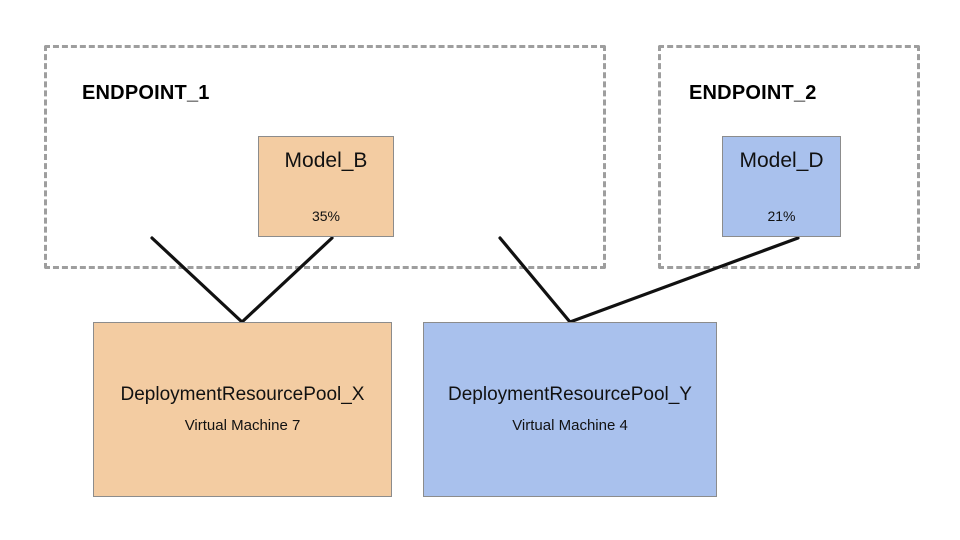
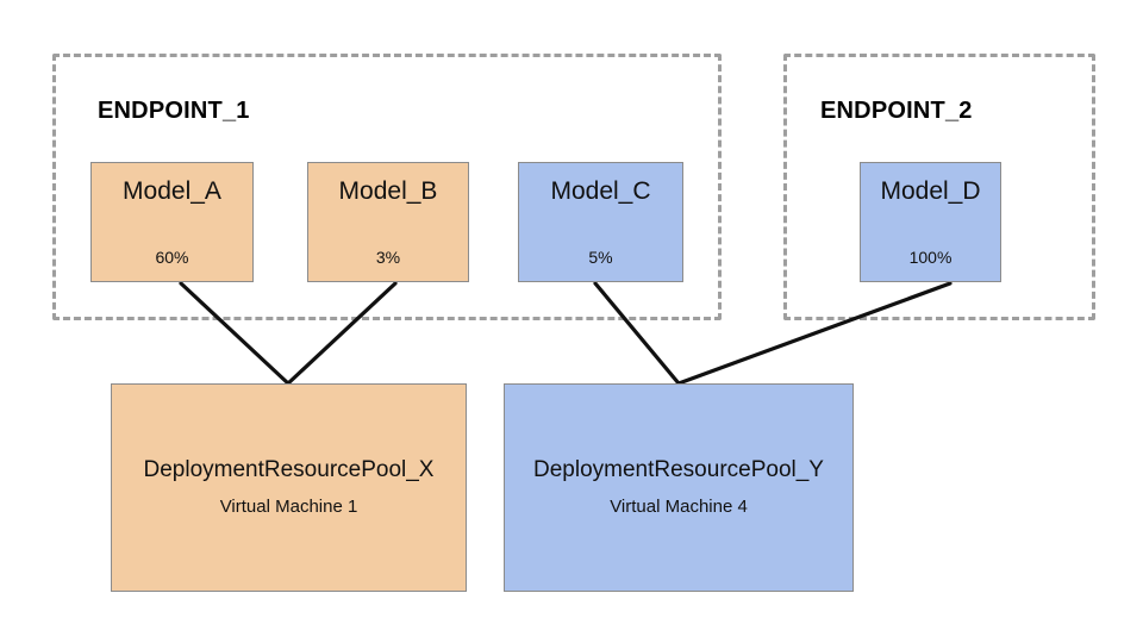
  ENDPOINT_1
  ENDPOINT_2
+ Model_A
+ 60%
  Model_B
- 35%
+ 3%
+ Model_C
+ 5%
  Model_D
- 21%
+ 100%
  DeploymentResourcePool_X
- Virtual Machine 7
+ Virtual Machine 1
  DeploymentResourcePool_Y
  Virtual Machine 4
